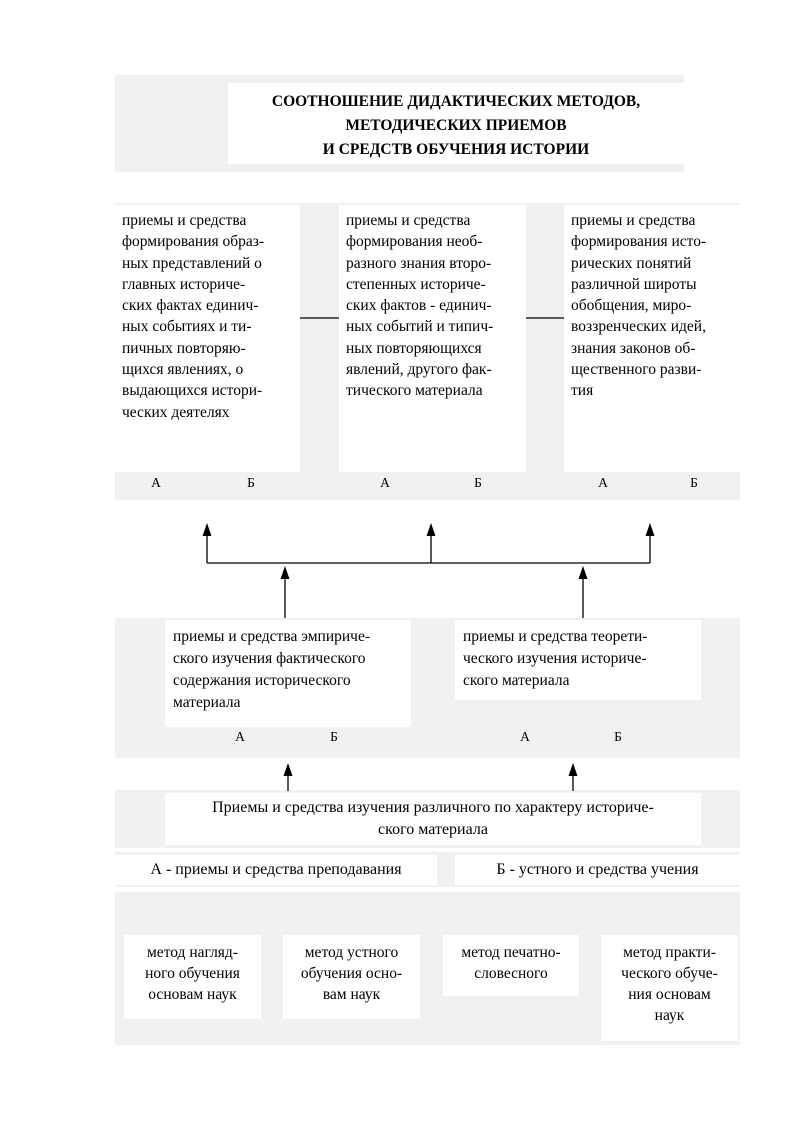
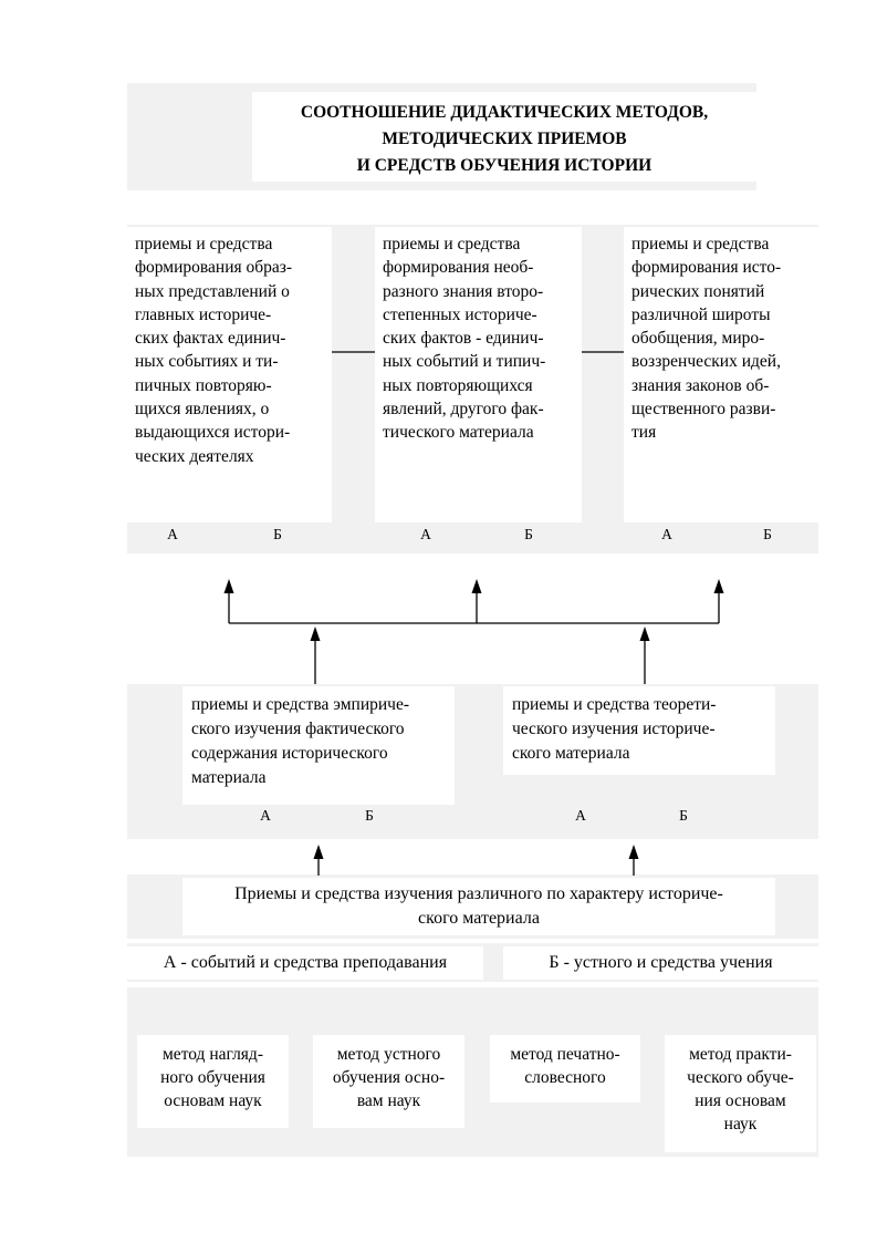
  СООТНОШЕНИЕ ДИДАКТИЧЕСКИХ МЕТОДОВ,
  МЕТОДИЧЕСКИХ ПРИЕМОВ
  И СРЕДСТВ ОБУЧЕНИЯ ИСТОРИИ
  приемы и средства
  формирования образ-
  ных представлений о
  главных историче-
  ских фактах единич-
  ных событиях и ти-
  пичных повторяю-
  щихся явлениях, о
  выдающихся истори-
  ческих деятелях
  приемы и средства
  формирования необ-
  разного знания второ-
  степенных историче-
  ских фактов - единич-
  ных событий и типич-
  ных повторяющихся
  явлений, другого фак-
  тического материала
  приемы и средства
  формирования исто-
  рических понятий
  различной широты
  обобщения, миро-
  воззренческих идей,
  знания законов об-
  щественного разви-
  тия
  А
  Б
  А
  Б
  А
  Б
  приемы и средства эмпириче-
  ского изучения фактического
  содержания исторического
  материала
  приемы и средства теорети-
  ческого изучения историче-
  ского материала
  А
  Б
  А
  Б
  Приемы и средства изучения различного по характеру историче-
  ского материала
- А - приемы и средства преподавания
+ А - событий и средства преподавания
  Б - устного и средства учения
  метод нагляд-
  ного обучения
  основам наук
  метод устного
  обучения осно-
  вам наук
  метод печатно-
  словесного
  метод практи-
  ческого обуче-
  ния основам
  наук
